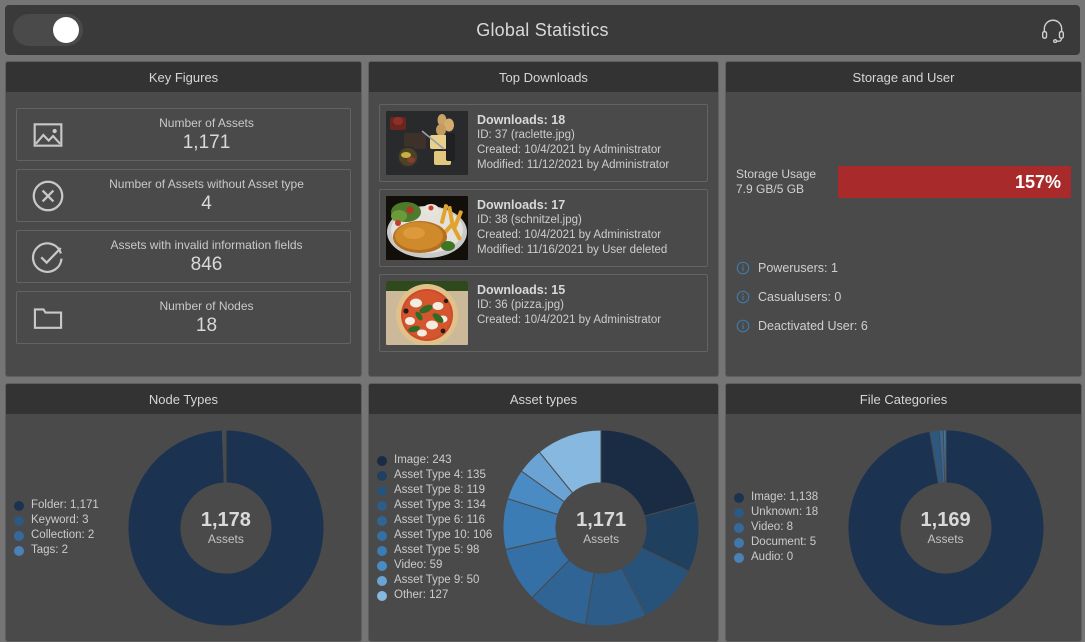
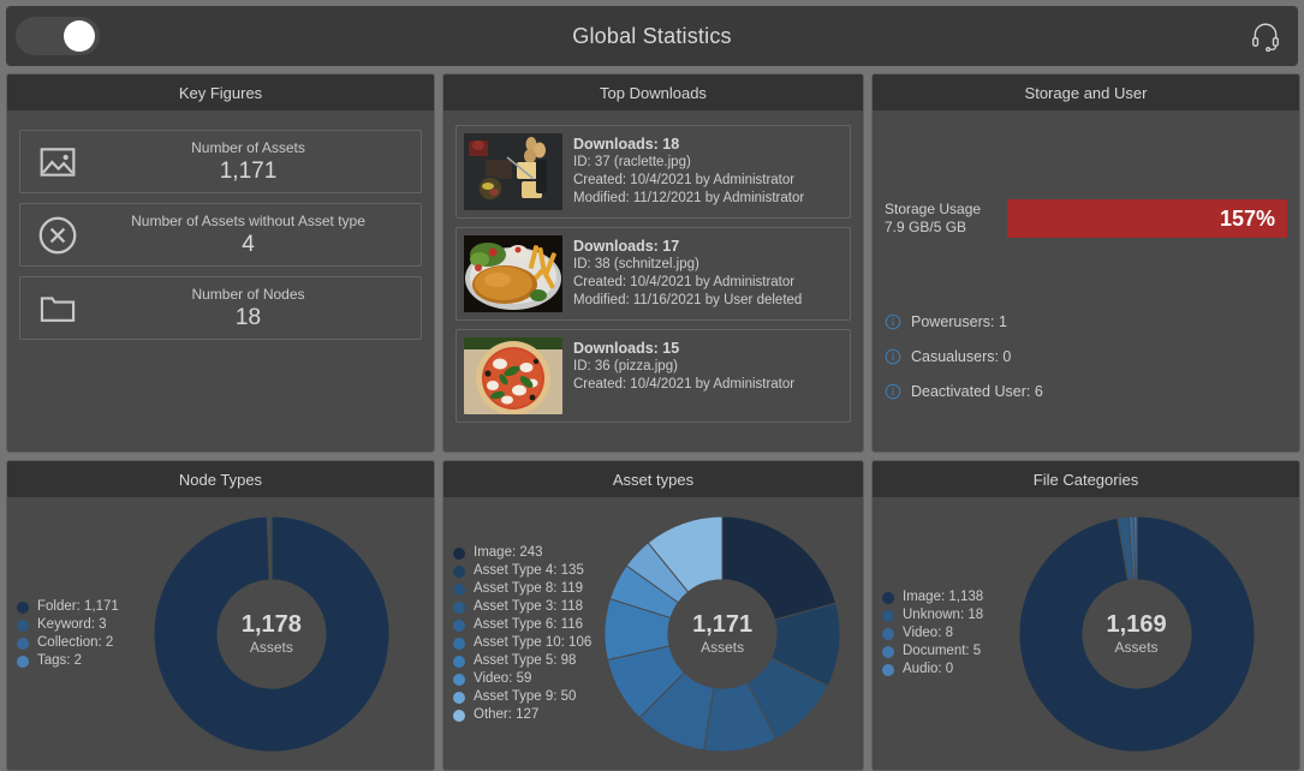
  Global Statistics
  Key Figures
  Number of Assets
  1,171
  Number of Assets without Asset type
  4
- Assets with invalid information fields
- 846
  Number of Nodes
  18
  Top Downloads
  Downloads: 18
  ID: 37 (raclette.jpg)
  Created: 10/4/2021 by Administrator
  Modified: 11/12/2021 by Administrator
  Downloads: 17
  ID: 38 (schnitzel.jpg)
  Created: 10/4/2021 by Administrator
  Modified: 11/16/2021 by User deleted
  Downloads: 15
  ID: 36 (pizza.jpg)
  Created: 10/4/2021 by Administrator
  Storage and User
  Storage Usage
  7.9 GB/5 GB
  157%
  Powerusers: 1
  Casualusers: 0
  Deactivated User: 6
  Node Types
  Folder: 1,171
  Keyword: 3
  Collection: 2
  Tags: 2
  1,178
  Assets
  Asset types
  Image: 243
  Asset Type 4: 135
  Asset Type 8: 119
- Asset Type 3: 134
+ Asset Type 3: 118
  Asset Type 6: 116
  Asset Type 10: 106
  Asset Type 5: 98
  Video: 59
  Asset Type 9: 50
  Other: 127
  1,171
  Assets
  File Categories
  Image: 1,138
  Unknown: 18
  Video: 8
  Document: 5
  Audio: 0
  1,169
  Assets
